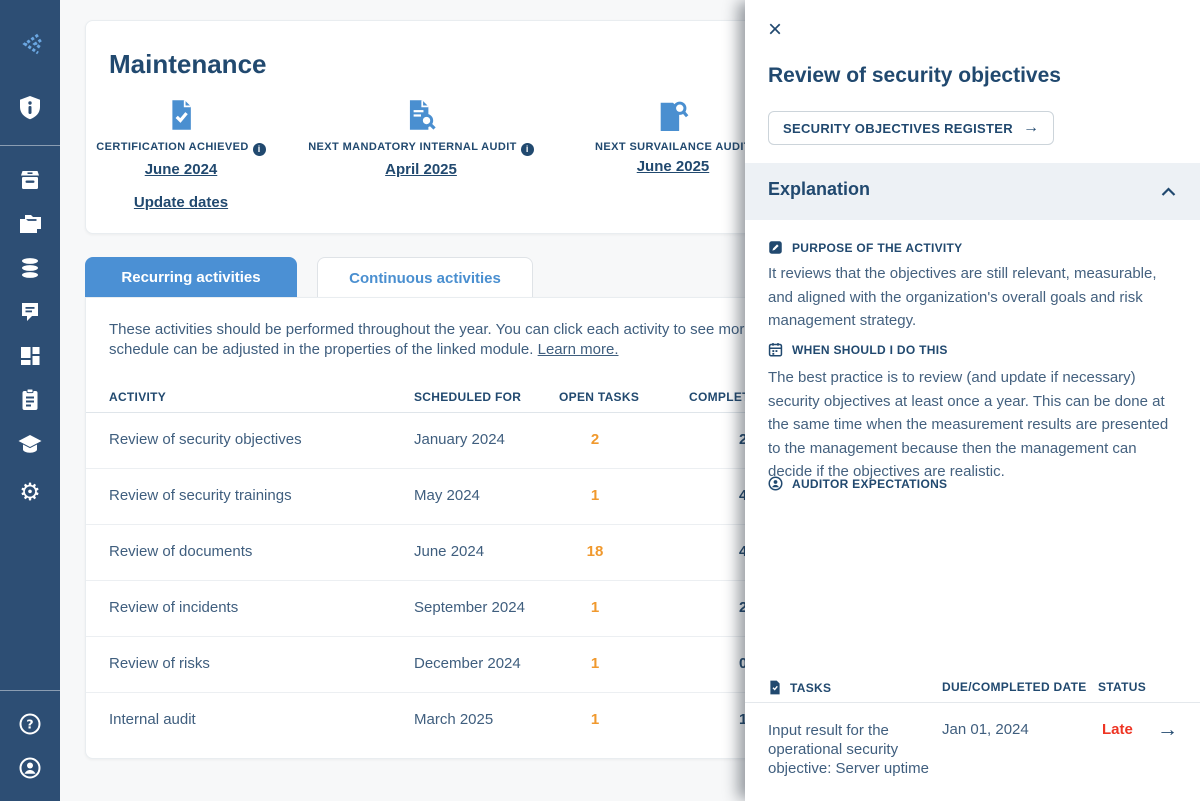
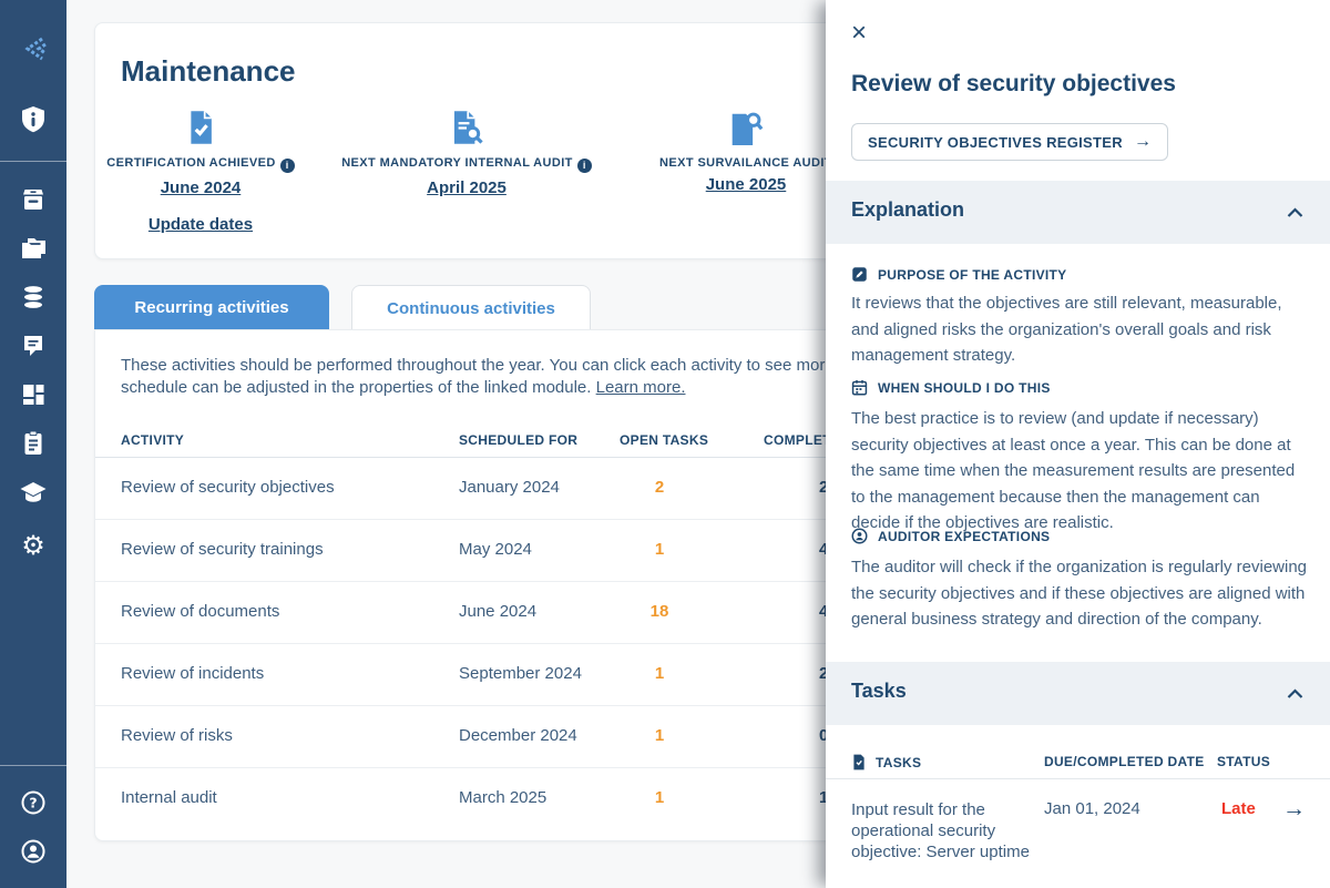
  ⚙
  ?
  Maintenance
  CERTIFICATION ACHIEVED i
  June 2024
  Update dates
  NEXT MANDATORY INTERNAL AUDIT i
  April 2025
  NEXT SURVAILANCE AUDI
  June 2025
  Recurring activities
  Continuous activities
  These activities should be performed throughout the year. You can click each activity to see mor
  schedule can be adjusted in the properties of the linked module. Learn more.
  ACTIVITY
  SCHEDULED FOR
  OPEN TASKS
  Review of security objectives
  January 2024
  2
  2
  Review of security trainings
  May 2024
  1
  4
  Review of documents
  June 2024
  18
  4
  Review of incidents
  September 2024
  1
  2
  Review of risks
  December 2024
  1
  0
  Internal audit
  March 2025
  1
  1
  ×
  Review of security objectives
  SECURITY OBJECTIVES REGISTER
  →
  Explanation
  PURPOSE OF THE ACTIVITY
- It reviews that the objectives are still relevant, measurable, and aligned with the organization's overall goals and risk management strategy.
+ It reviews that the objectives are still relevant, measurable, and aligned risks the organization's overall goals and risk management strategy.
  WHEN SHOULD I DO THIS
  The best practice is to review (and update if necessary) security objectives at least once a year. This can be done at the same time when the measurement results are presented to the management because then the management can decide if the objectives are realistic.
  AUDITOR EXPECTATIONS
+ The auditor will check if the organization is regularly reviewing the security objectives and if these objectives are aligned with general business strategy and direction of the company.
+ Tasks
  TASKS
  DUE/COMPLETED DATE
  STATUS
  Input result for the operational security objective: Server uptime
  Jan 01, 2024
  Late
  →
